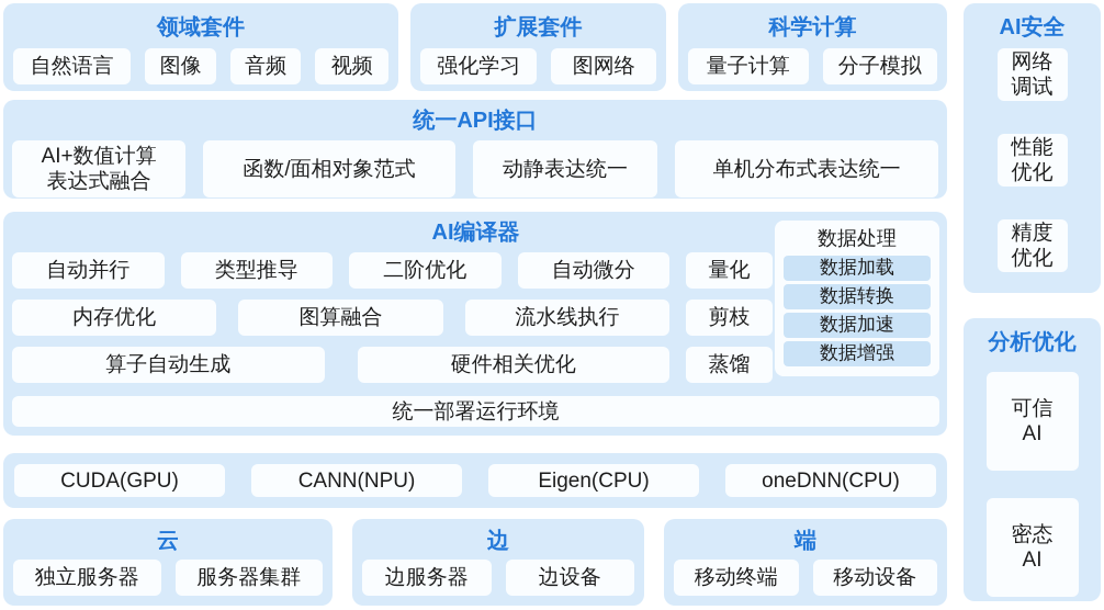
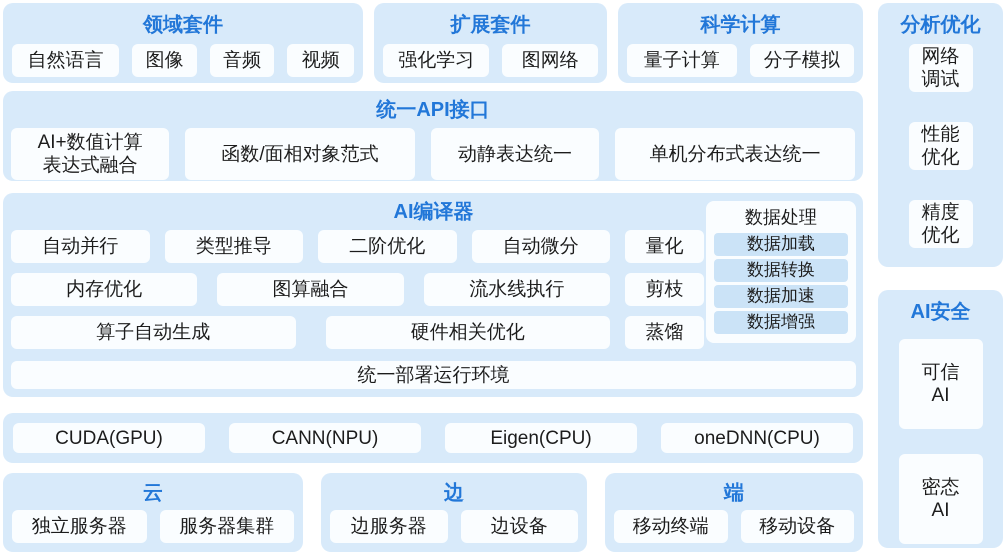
  领域套件
  自然语言
  图像
  音频
  视频
  扩展套件
  强化学习
  图网络
  科学计算
  量子计算
  分子模拟
  统一API接口
  AI+数值计算
  表达式融合
  函数/面相对象范式
  动静表达统一
  单机分布式表达统一
  AI编译器
  自动并行
  类型推导
  二阶优化
  自动微分
  内存优化
  图算融合
  流水线执行
  算子自动生成
  硬件相关优化
  量化
  剪枝
  蒸馏
  数据处理
  数据加载
  数据转换
  数据加速
  数据增强
  统一部署运行环境
  CUDA(GPU)
  CANN(NPU)
  Eigen(CPU)
  oneDNN(CPU)
  云
  独立服务器
  服务器集群
  边
  边服务器
  边设备
  端
  移动终端
  移动设备
- AI安全
+ 分析优化
  网络
  调试
  性能
  优化
  精度
  优化
- 分析优化
+ AI安全
  可信
  AI
  密态
  AI
